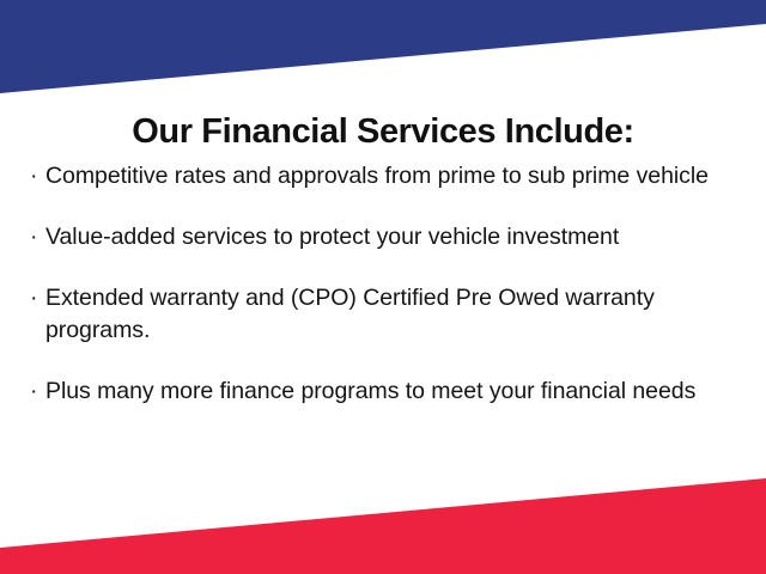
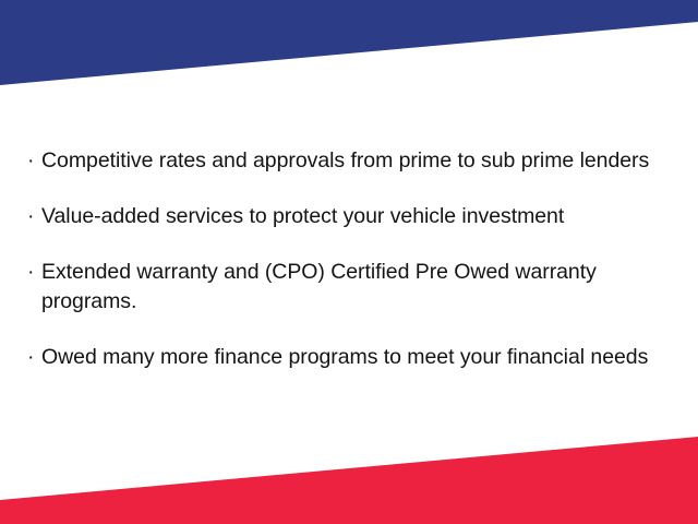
- Our Financial Services Include:
  ·
- Competitive rates and approvals from prime to sub prime vehicle
+ Competitive rates and approvals from prime to sub prime lenders
  ·
  Value-added services to protect your vehicle investment
  ·
  Extended warranty and (CPO) Certified Pre Owed warranty programs.
  ·
- Plus many more finance programs to meet your financial needs
+ Owed many more finance programs to meet your financial needs
